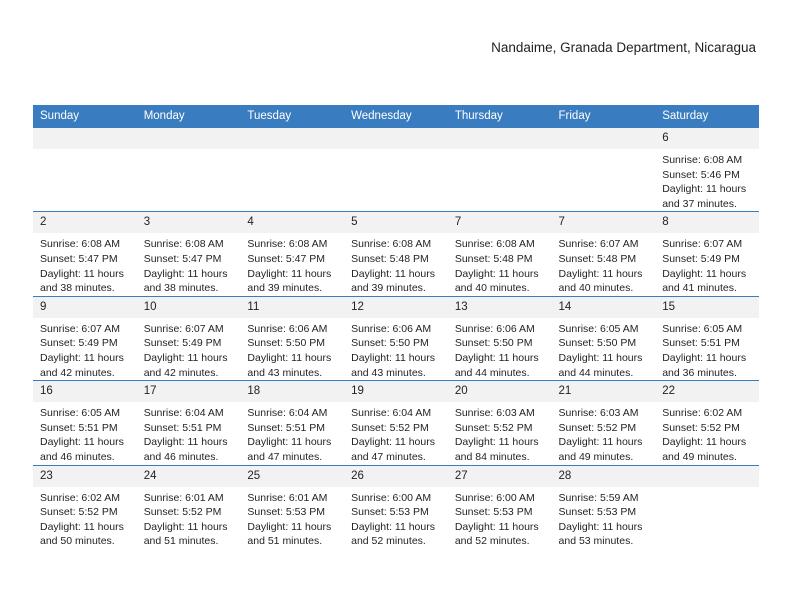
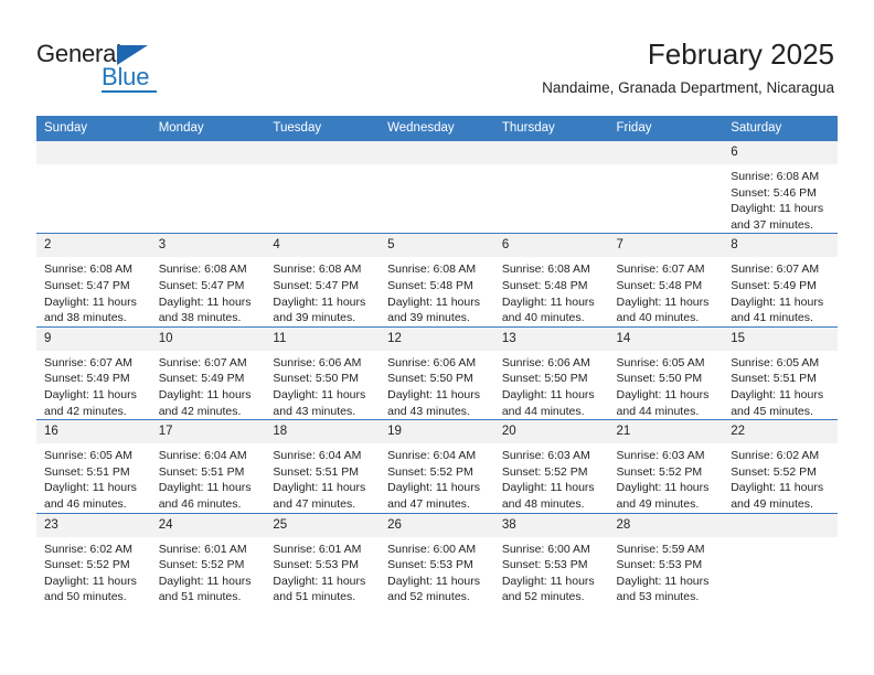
+ General
+ Blue
+ February 2025
  Nandaime, Granada Department, Nicaragua
  Sunday	Monday	Tuesday	Wednesday	Thursday	Friday	Saturday
  						6Sunrise: 6:08 AMSunset: 5:46 PMDaylight: 11 hoursand 37 minutes.
- 2Sunrise: 6:08 AMSunset: 5:47 PMDaylight: 11 hoursand 38 minutes.	3Sunrise: 6:08 AMSunset: 5:47 PMDaylight: 11 hoursand 38 minutes.	4Sunrise: 6:08 AMSunset: 5:47 PMDaylight: 11 hoursand 39 minutes.	5Sunrise: 6:08 AMSunset: 5:48 PMDaylight: 11 hoursand 39 minutes.	7Sunrise: 6:08 AMSunset: 5:48 PMDaylight: 11 hoursand 40 minutes.	7Sunrise: 6:07 AMSunset: 5:48 PMDaylight: 11 hoursand 40 minutes.	8Sunrise: 6:07 AMSunset: 5:49 PMDaylight: 11 hoursand 41 minutes.
+ 2Sunrise: 6:08 AMSunset: 5:47 PMDaylight: 11 hoursand 38 minutes.	3Sunrise: 6:08 AMSunset: 5:47 PMDaylight: 11 hoursand 38 minutes.	4Sunrise: 6:08 AMSunset: 5:47 PMDaylight: 11 hoursand 39 minutes.	5Sunrise: 6:08 AMSunset: 5:48 PMDaylight: 11 hoursand 39 minutes.	6Sunrise: 6:08 AMSunset: 5:48 PMDaylight: 11 hoursand 40 minutes.	7Sunrise: 6:07 AMSunset: 5:48 PMDaylight: 11 hoursand 40 minutes.	8Sunrise: 6:07 AMSunset: 5:49 PMDaylight: 11 hoursand 41 minutes.
- 9Sunrise: 6:07 AMSunset: 5:49 PMDaylight: 11 hoursand 42 minutes.	10Sunrise: 6:07 AMSunset: 5:49 PMDaylight: 11 hoursand 42 minutes.	11Sunrise: 6:06 AMSunset: 5:50 PMDaylight: 11 hoursand 43 minutes.	12Sunrise: 6:06 AMSunset: 5:50 PMDaylight: 11 hoursand 43 minutes.	13Sunrise: 6:06 AMSunset: 5:50 PMDaylight: 11 hoursand 44 minutes.	14Sunrise: 6:05 AMSunset: 5:50 PMDaylight: 11 hoursand 44 minutes.	15Sunrise: 6:05 AMSunset: 5:51 PMDaylight: 11 hoursand 36 minutes.
+ 9Sunrise: 6:07 AMSunset: 5:49 PMDaylight: 11 hoursand 42 minutes.	10Sunrise: 6:07 AMSunset: 5:49 PMDaylight: 11 hoursand 42 minutes.	11Sunrise: 6:06 AMSunset: 5:50 PMDaylight: 11 hoursand 43 minutes.	12Sunrise: 6:06 AMSunset: 5:50 PMDaylight: 11 hoursand 43 minutes.	13Sunrise: 6:06 AMSunset: 5:50 PMDaylight: 11 hoursand 44 minutes.	14Sunrise: 6:05 AMSunset: 5:50 PMDaylight: 11 hoursand 44 minutes.	15Sunrise: 6:05 AMSunset: 5:51 PMDaylight: 11 hoursand 45 minutes.
- 16Sunrise: 6:05 AMSunset: 5:51 PMDaylight: 11 hoursand 46 minutes.	17Sunrise: 6:04 AMSunset: 5:51 PMDaylight: 11 hoursand 46 minutes.	18Sunrise: 6:04 AMSunset: 5:51 PMDaylight: 11 hoursand 47 minutes.	19Sunrise: 6:04 AMSunset: 5:52 PMDaylight: 11 hoursand 47 minutes.	20Sunrise: 6:03 AMSunset: 5:52 PMDaylight: 11 hoursand 84 minutes.	21Sunrise: 6:03 AMSunset: 5:52 PMDaylight: 11 hoursand 49 minutes.	22Sunrise: 6:02 AMSunset: 5:52 PMDaylight: 11 hoursand 49 minutes.
+ 16Sunrise: 6:05 AMSunset: 5:51 PMDaylight: 11 hoursand 46 minutes.	17Sunrise: 6:04 AMSunset: 5:51 PMDaylight: 11 hoursand 46 minutes.	18Sunrise: 6:04 AMSunset: 5:51 PMDaylight: 11 hoursand 47 minutes.	19Sunrise: 6:04 AMSunset: 5:52 PMDaylight: 11 hoursand 47 minutes.	20Sunrise: 6:03 AMSunset: 5:52 PMDaylight: 11 hoursand 48 minutes.	21Sunrise: 6:03 AMSunset: 5:52 PMDaylight: 11 hoursand 49 minutes.	22Sunrise: 6:02 AMSunset: 5:52 PMDaylight: 11 hoursand 49 minutes.
- 23Sunrise: 6:02 AMSunset: 5:52 PMDaylight: 11 hoursand 50 minutes.	24Sunrise: 6:01 AMSunset: 5:52 PMDaylight: 11 hoursand 51 minutes.	25Sunrise: 6:01 AMSunset: 5:53 PMDaylight: 11 hoursand 51 minutes.	26Sunrise: 6:00 AMSunset: 5:53 PMDaylight: 11 hoursand 52 minutes.	27Sunrise: 6:00 AMSunset: 5:53 PMDaylight: 11 hoursand 52 minutes.	28Sunrise: 5:59 AMSunset: 5:53 PMDaylight: 11 hoursand 53 minutes.
+ 23Sunrise: 6:02 AMSunset: 5:52 PMDaylight: 11 hoursand 50 minutes.	24Sunrise: 6:01 AMSunset: 5:52 PMDaylight: 11 hoursand 51 minutes.	25Sunrise: 6:01 AMSunset: 5:53 PMDaylight: 11 hoursand 51 minutes.	26Sunrise: 6:00 AMSunset: 5:53 PMDaylight: 11 hoursand 52 minutes.	38Sunrise: 6:00 AMSunset: 5:53 PMDaylight: 11 hoursand 52 minutes.	28Sunrise: 5:59 AMSunset: 5:53 PMDaylight: 11 hoursand 53 minutes.
